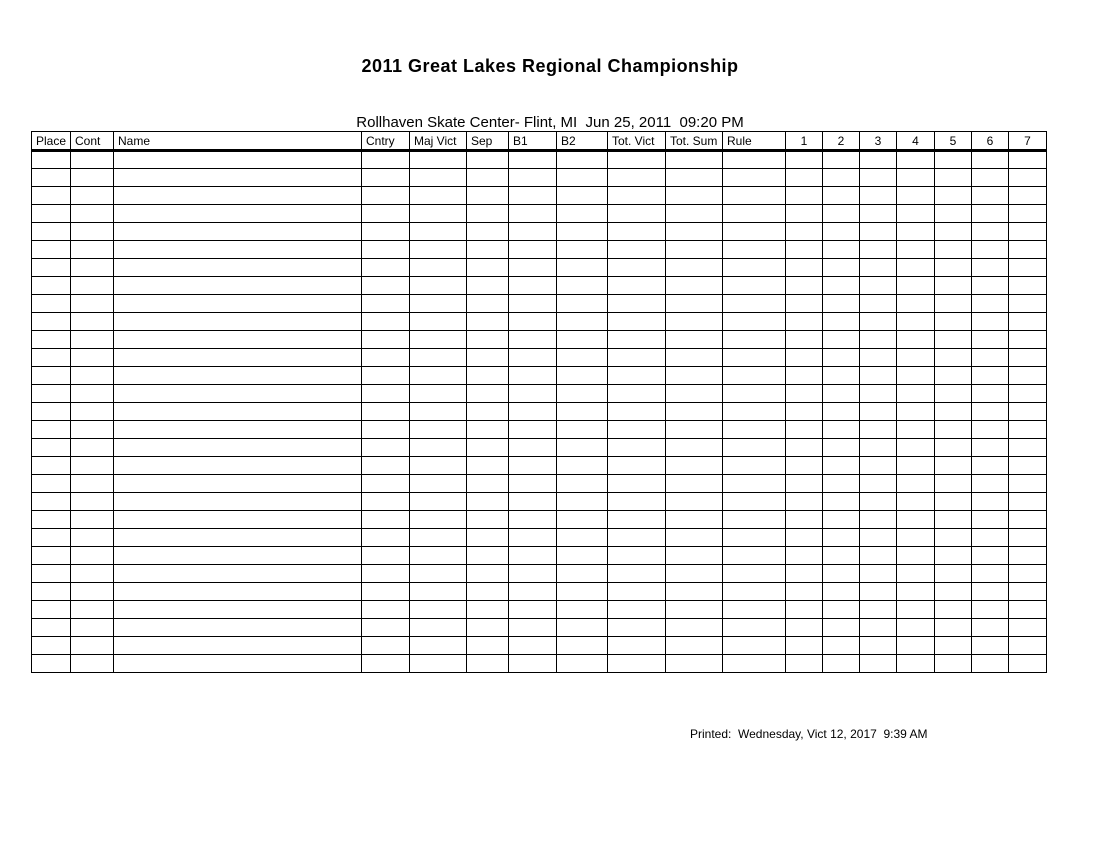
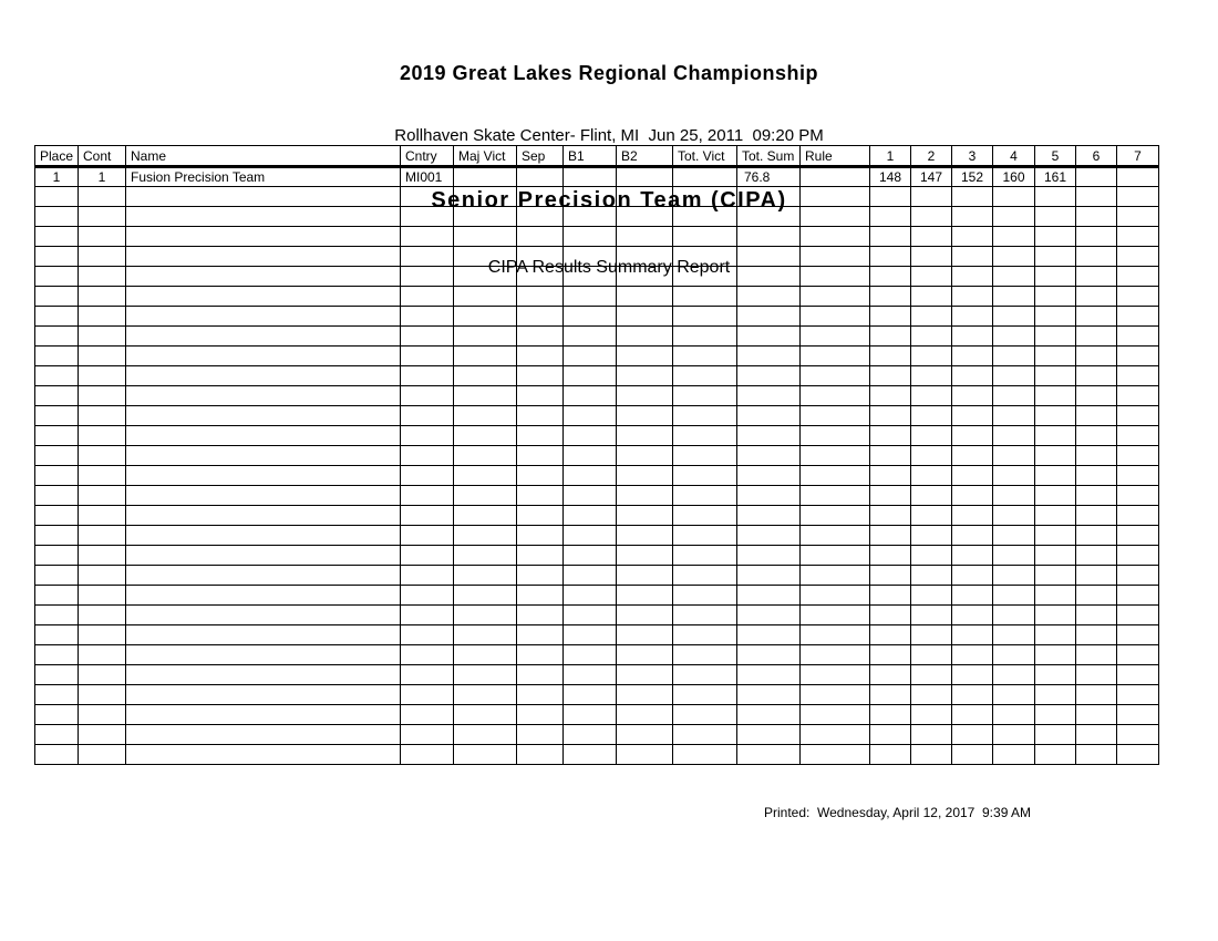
- 2011 Great Lakes Regional Championship
+ 2019 Great Lakes Regional Championship
  Rollhaven Skate Center- Flint, MI Jun 25, 2011 09:20 PM
+ Senior Precision Team (CIPA)
+ CIPA Results Summary Report
  Place	Cont	Name	Cntry	Maj Vict	Sep	B1	B2	Tot. Vict	Tot. Sum	Rule	1	2	3	4	5	6	7
+ 1	1	Fusion Precision Team	MI001						76.8		148	147	152	160	161
- Printed: Wednesday, Vict 12, 2017 9:39 AM
+ Printed: Wednesday, April 12, 2017 9:39 AM
